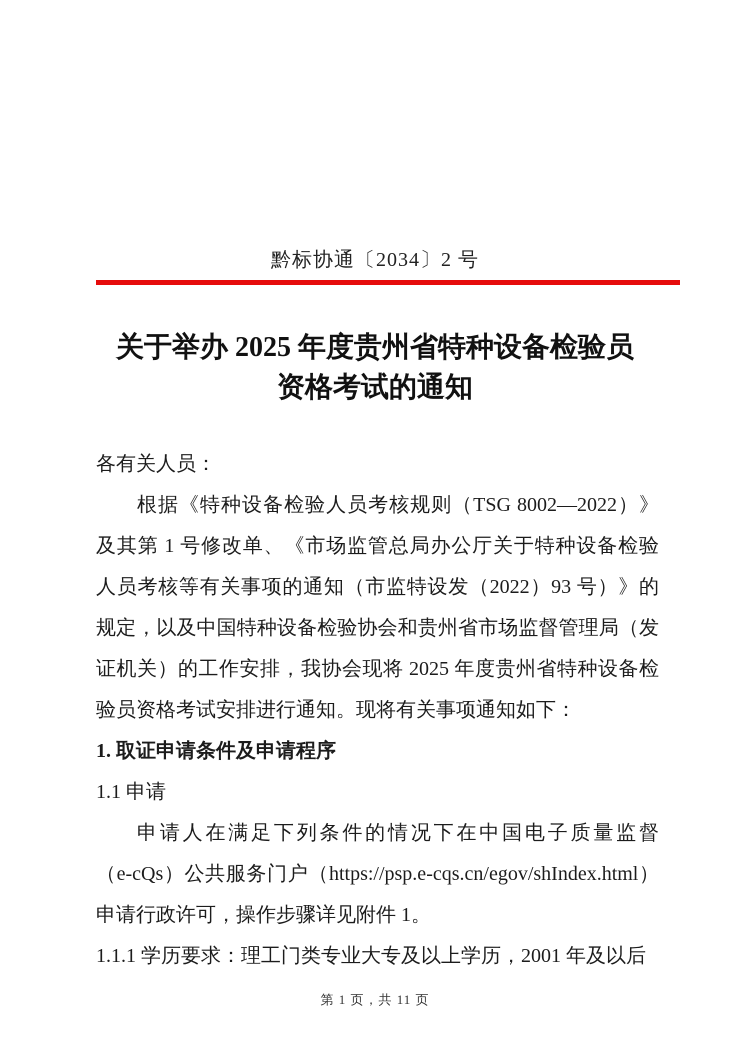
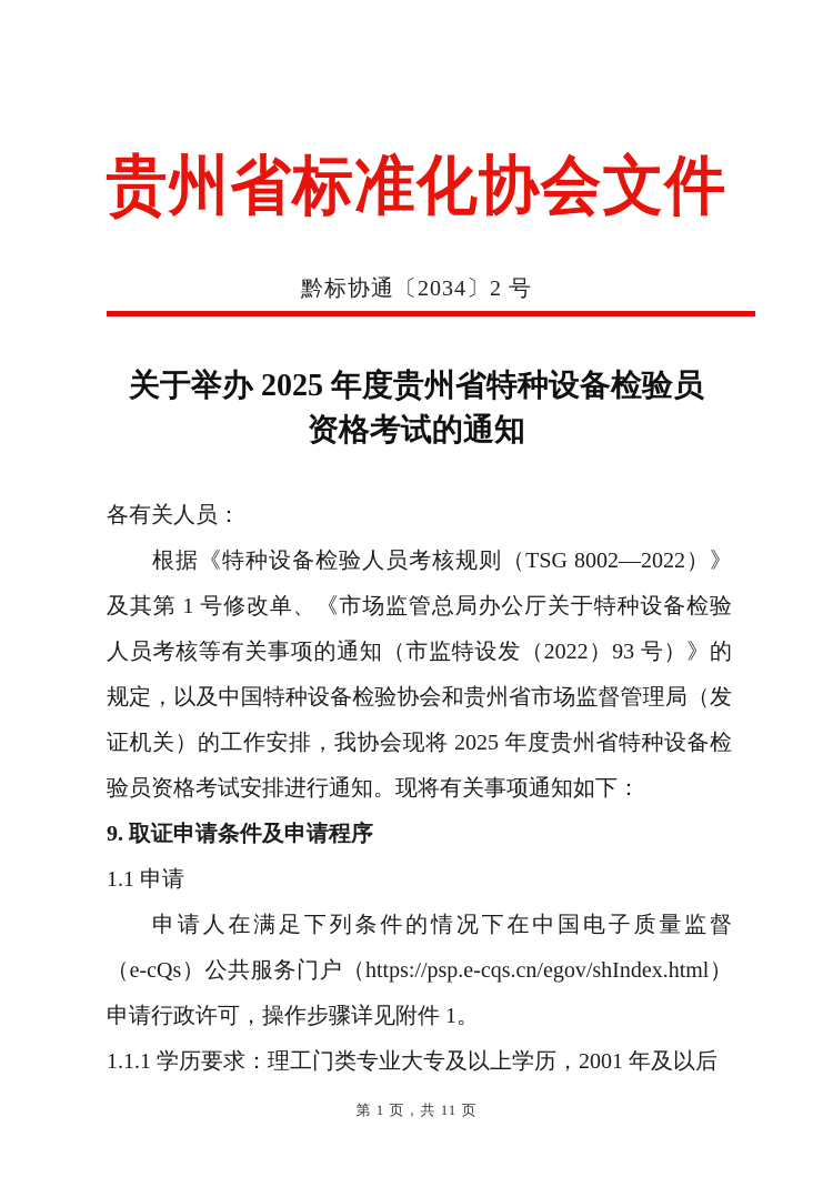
+ 贵州省标准化协会文件
  黔标协通〔2034〕2 号
  关于举办 2025 年度贵州省特种设备检验员
  资格考试的通知
  各有关人员：
  根据《特种设备检验人员考核规则（TSG 8002—2022）》
  及其第 1 号修改单、《市场监管总局办公厅关于特种设备检验
  人员考核等有关事项的通知（市监特设发（2022）93 号）》的
  规定，以及中国特种设备检验协会和贵州省市场监督管理局（发
  证机关）的工作安排，我协会现将 2025 年度贵州省特种设备检
  验员资格考试安排进行通知。现将有关事项通知如下：
- 1. 取证申请条件及申请程序
+ 9. 取证申请条件及申请程序
  1.1 申请
  申请人在满足下列条件的情况下在中国电子质量监督
  （e-cQs）公共服务门户（https://psp.e-cqs.cn/egov/shIndex.html）
  申请行政许可，操作步骤详见附件 1。
  1.1.1 学历要求：理工门类专业大专及以上学历，2001 年及以后
  第 1 页，共 11 页
